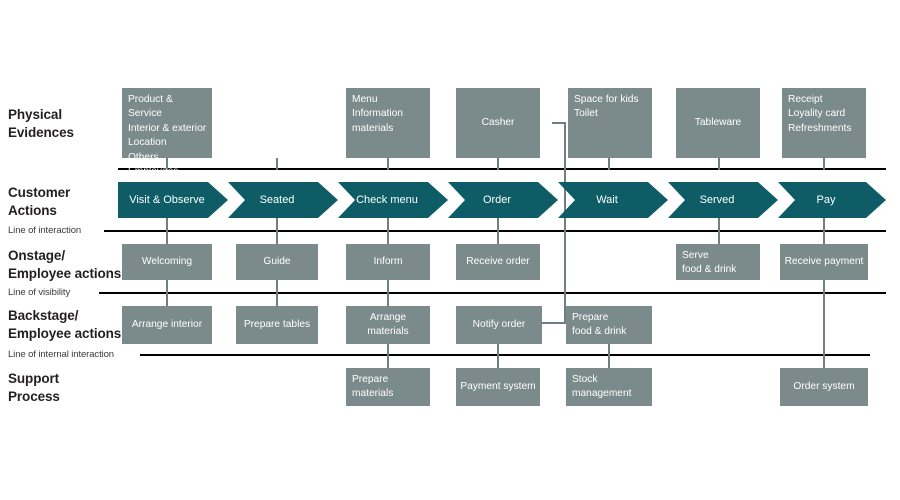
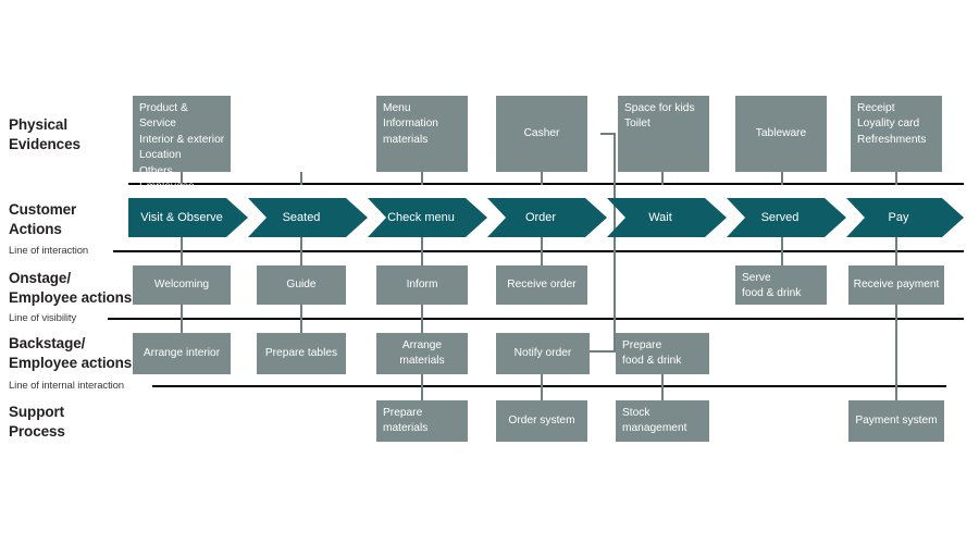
  Physical
  Evidences
  Customer
  Actions
  Onstage/
  Employee actions
  Backstage/
  Employee actions
  Support
  Process
  Line of interaction
  Line of visibility
  Line of internal interaction
  Product & Service
  Interior & exterior
  Location
  Others
  Employees
  Menu
  Information
  materials
  Casher
  Space for kids
  Toilet
  Tableware
  Receipt
  Loyality card
  Refreshments
  Visit & Observe
  Seated
  Check menu
  Order
  Wait
  Served
  Pay
  Welcoming
  Guide
  Inform
  Receive order
  Serve
  food & drink
  Receive payment
  Arrange interior
  Prepare tables
  Arrange
  materials
  Notify order
  Prepare
  food & drink
  Prepare
  materials
- Payment system
+ Order system
  Stock
  management
- Order system
+ Payment system
